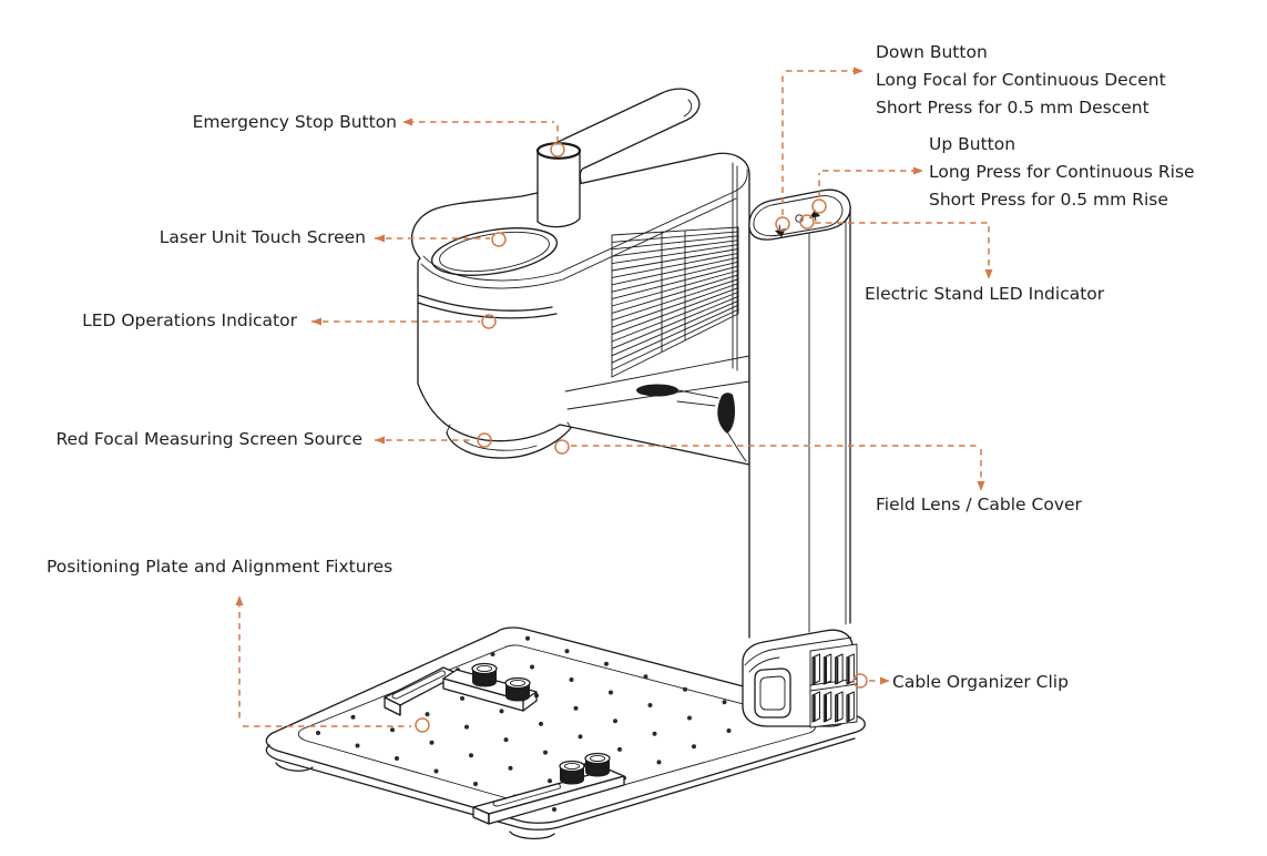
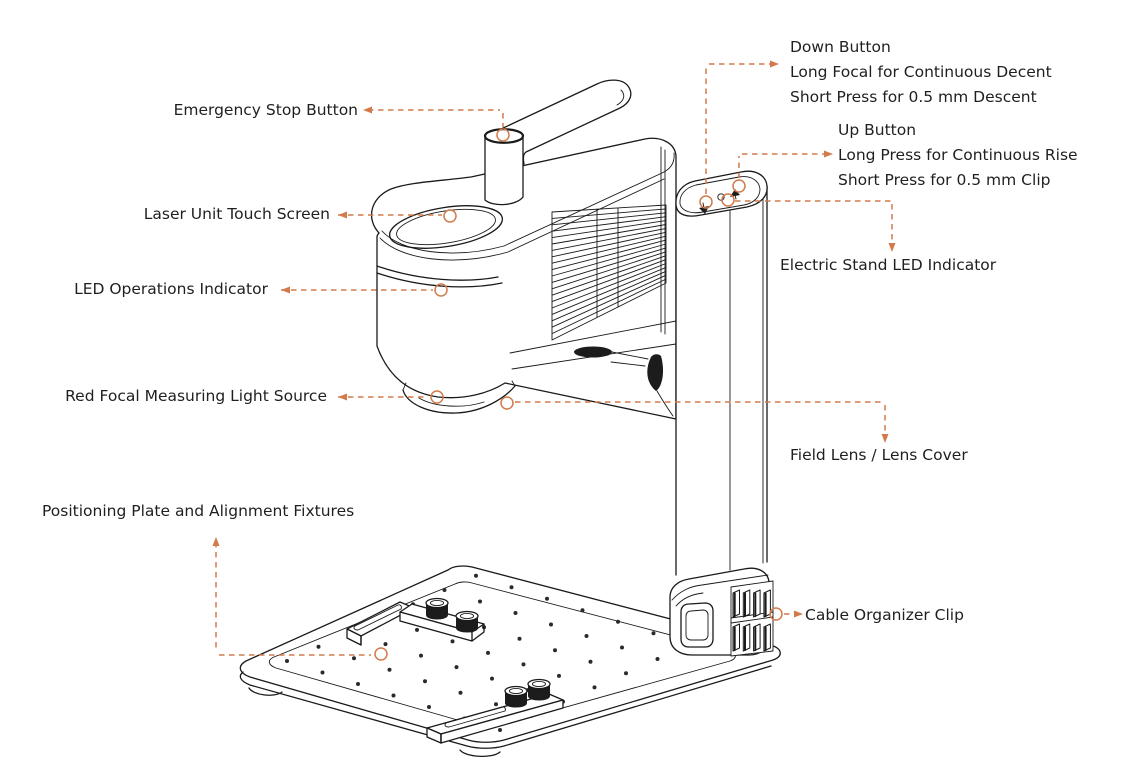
  Emergency Stop Button
  Laser Unit Touch Screen
  LED Operations Indicator
- Red Focal Measuring Screen Source
+ Red Focal Measuring Light Source
  Positioning Plate and Alignment Fixtures
  Down Button
  Long Focal for Continuous Decent
  Short Press for 0.5 mm Descent
  Up Button
  Long Press for Continuous Rise
- Short Press for 0.5 mm Rise
+ Short Press for 0.5 mm Clip
  Electric Stand LED Indicator
- Field Lens / Cable Cover
+ Field Lens / Lens Cover
  Cable Organizer Clip
